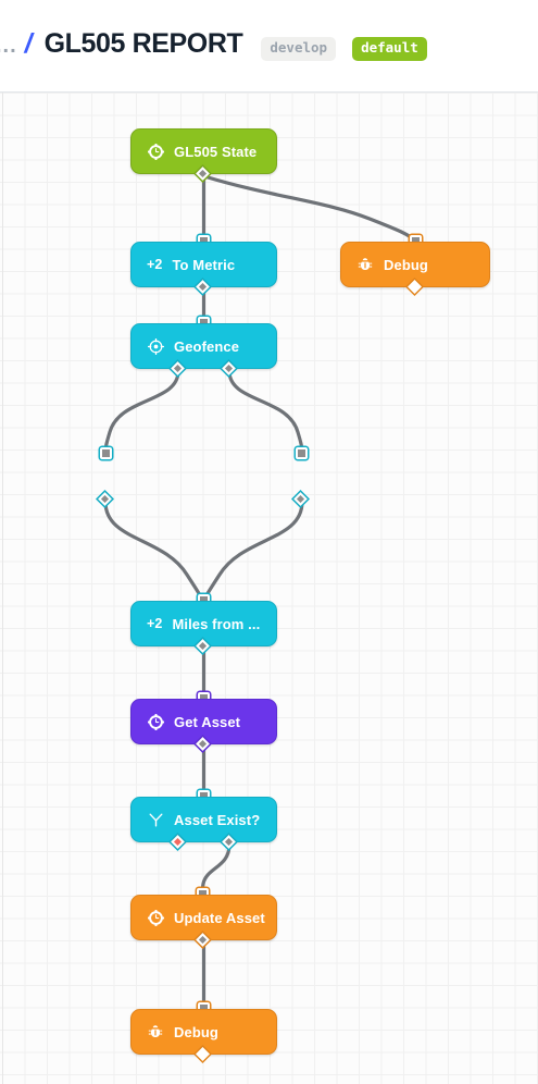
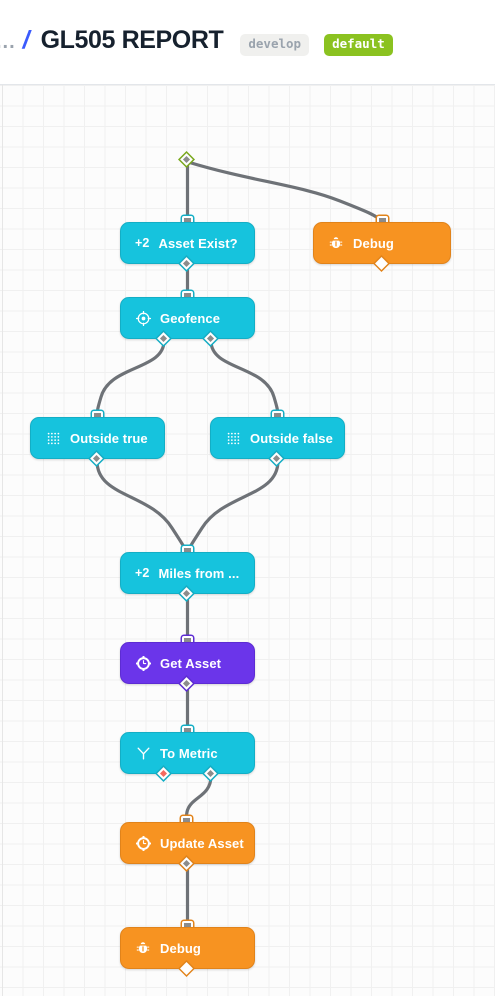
  /
  GL505 REPORT
  develop
  default
- GL505 State
  +2
- To Metric
+ Asset Exist?
  Debug
  Geofence
+ Outside true
+ Outside false
  +2
  Miles from ...
  Get Asset
- Asset Exist?
+ To Metric
  Update Asset
  Debug
